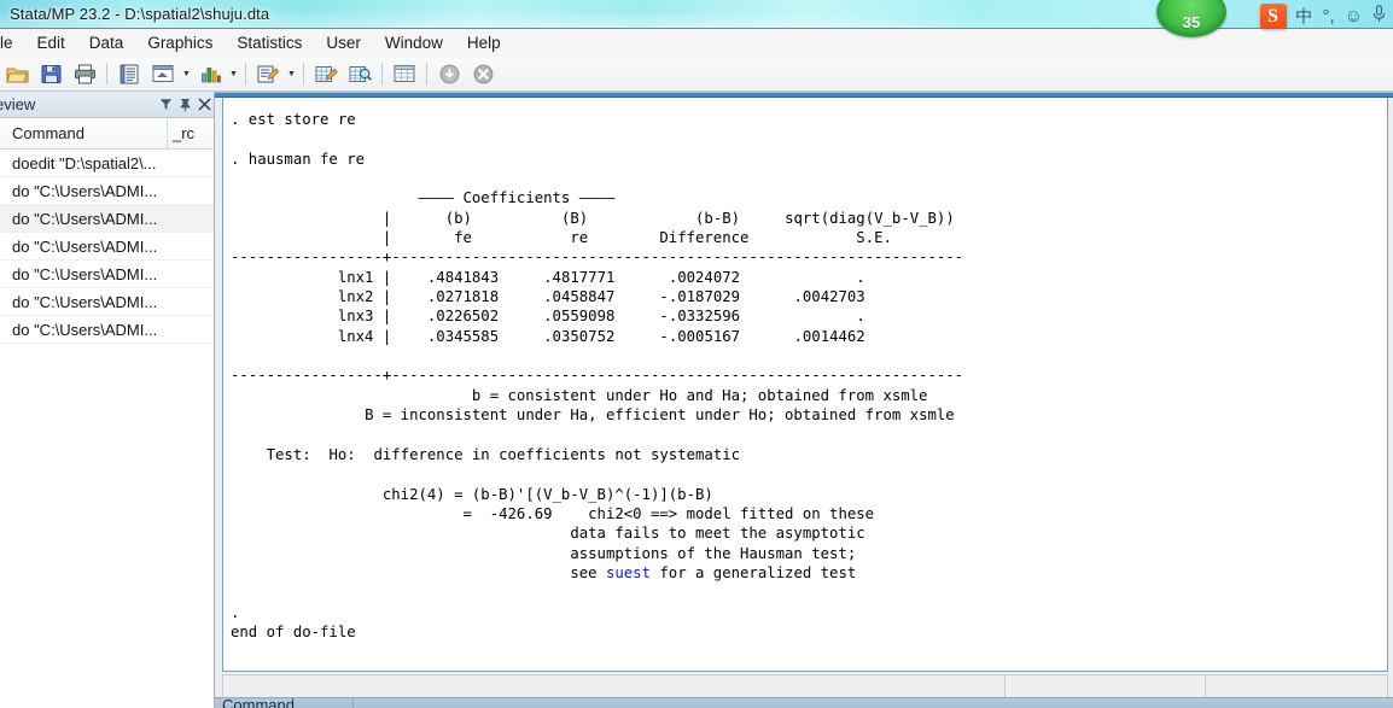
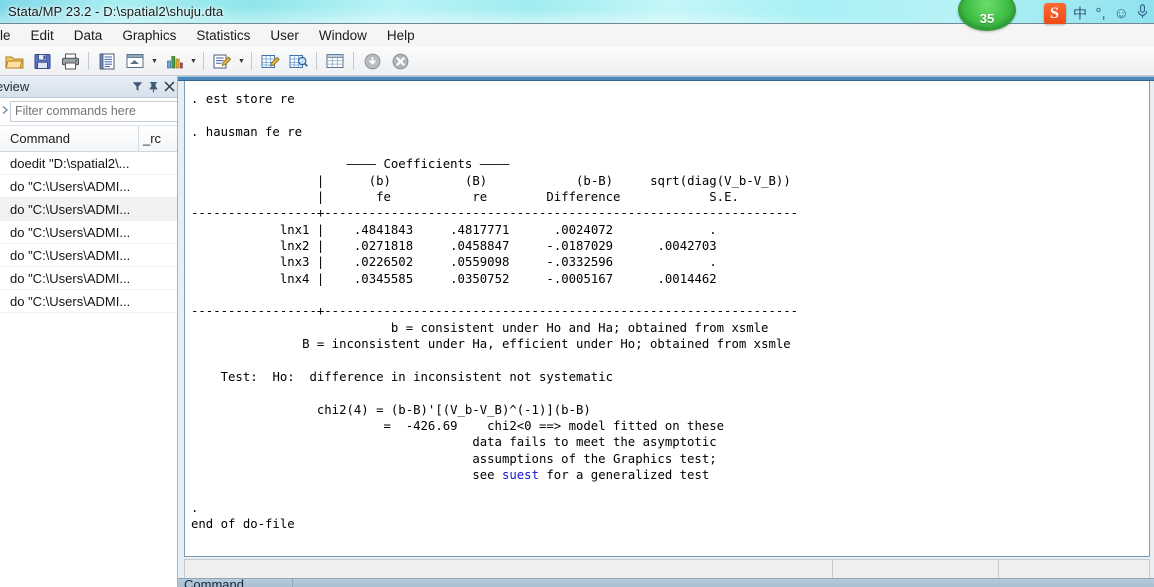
  Stata/MP 23.2 - D:\spatial2\shuju.dta
  35
  S
  中
  °,
  ☺
  Edit
  Data
  Graphics
  Statistics
  User
  Window
  Help
  view
+ Filter commands here
  Command
  _rc
  doedit "D:\spatial2\...
  do "C:\Users\ADMI...
  do "C:\Users\ADMI...
  do "C:\Users\ADMI...
  do "C:\Users\ADMI...
  do "C:\Users\ADMI...
  do "C:\Users\ADMI...
  . est store re . hausman fe re
  ———— Coefficients ————
  | (b) (B) (b-B) sqrt(diag(V_b-V_B))
  | fe re Difference S.E.
  -----------------+----------------------------------------------------------------
  lnx1 | .4841843 .4817771 .0024072 . lnx2 | .0271818 .0458847 -.0187029 .0042703 lnx3 | .0226502 .0559098 -.0332596 . lnx4 | .0345585 .0350752 -.0005167 .0014462
  -----------------+----------------------------------------------------------------
- b = consistent under Ho and Ha; obtained from xsmle B = inconsistent under Ha, efficient under Ho; obtained from xsmle Test: Ho: difference in coefficients not systematic chi2(4) = (b-B)'[(V_b-V_B)^(-1)](b-B)
+ b = consistent under Ho and Ha; obtained from xsmle B = inconsistent under Ha, efficient under Ho; obtained from xsmle Test: Ho: difference in inconsistent not systematic chi2(4) = (b-B)'[(V_b-V_B)^(-1)](b-B)
- = -426.69 chi2<0 ==> model fitted on these data fails to meet the asymptotic assumptions of the Hausman test; see suest for a generalized test . end of do-file
+ = -426.69 chi2<0 ==> model fitted on these data fails to meet the asymptotic assumptions of the Graphics test; see suest for a generalized test . end of do-file
  Command
